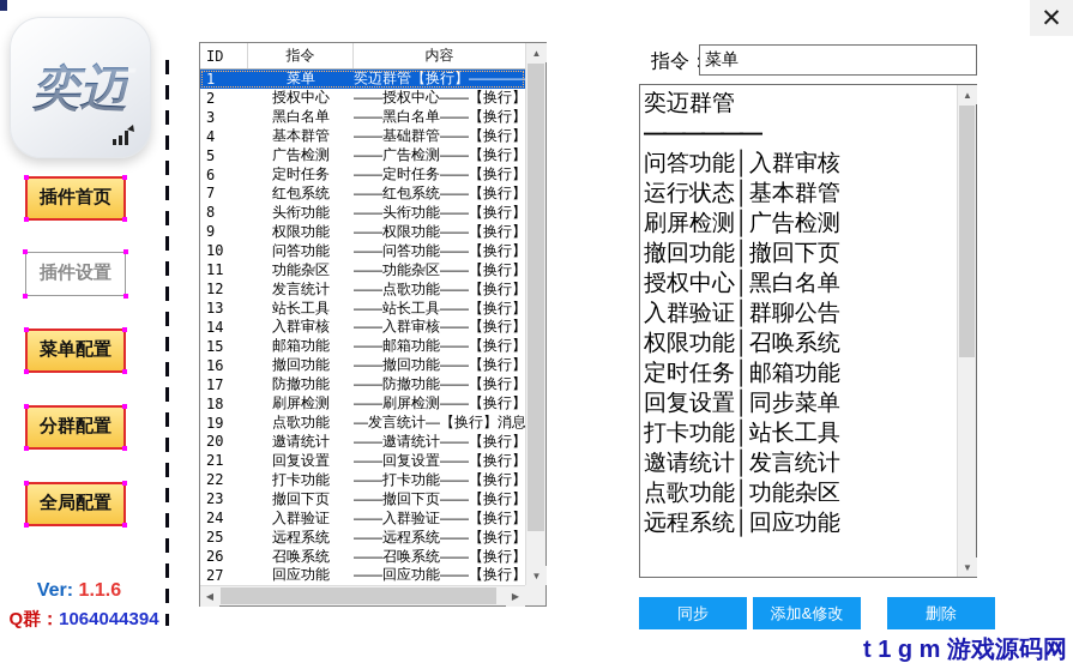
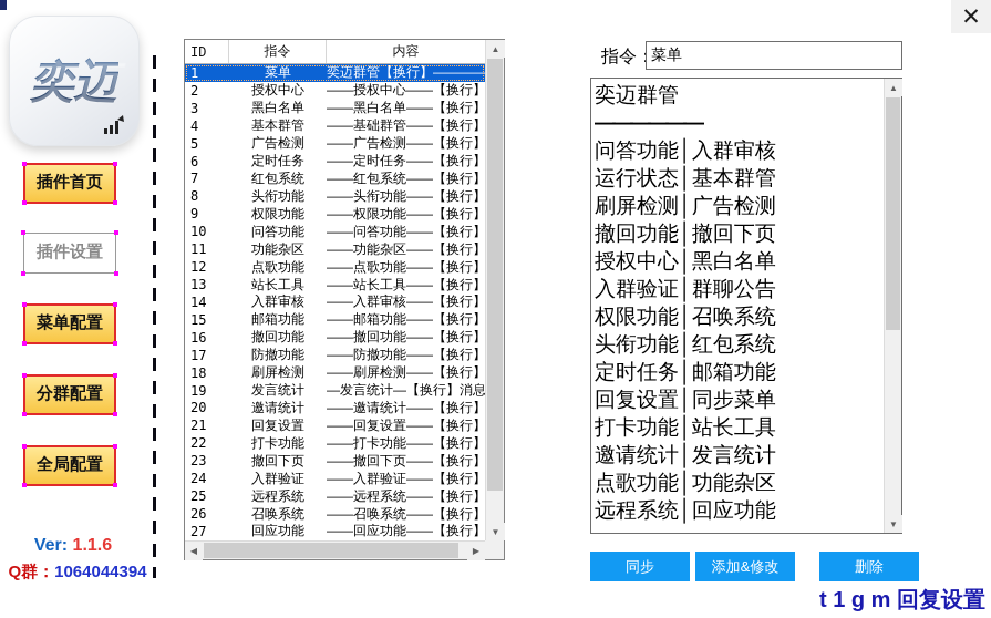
  ✕
  奕迈
  插件首页
  插件设置
  菜单配置
  分群配置
  全局配置
  Ver: 1.1.6
  Q群：1064044394
  ID
  指令
  内容
  1
  菜单
  奕迈群管【换行】————
  2
  授权中心
  ——授权中心——【换行】
  3
  黑白名单
  ——黑白名单——【换行】
  4
  基本群管
  ——基础群管——【换行】
  5
  广告检测
  ——广告检测——【换行】
  6
  定时任务
  ——定时任务——【换行】
  7
  红包系统
  ——红包系统——【换行】
  8
  头衔功能
  ——头衔功能——【换行】
  9
  权限功能
  ——权限功能——【换行】
  10
  问答功能
  ——问答功能——【换行】
  11
  功能杂区
  ——功能杂区——【换行】
  12
- 发言统计
+ 点歌功能
  ——点歌功能——【换行】
  13
  站长工具
  ——站长工具——【换行】
  14
  入群审核
  ——入群审核——【换行】
  15
  邮箱功能
  ——邮箱功能——【换行】
  16
  撤回功能
  ——撤回功能——【换行】
  17
  防撤功能
  ——防撤功能——【换行】
  18
  刷屏检测
  ——刷屏检测——【换行】
  19
- 点歌功能
+ 发言统计
  —发言统计—【换行】消息
  20
  邀请统计
  ——邀请统计——【换行】
  21
  回复设置
  ——回复设置——【换行】
  22
  打卡功能
  ——打卡功能——【换行】
  23
  撤回下页
  ——撤回下页——【换行】
  24
  入群验证
  ——入群验证——【换行】
  25
  远程系统
  ——远程系统——【换行】
  26
  召唤系统
  ——召唤系统——【换行】
  27
  回应功能
  ——回应功能——【换行】
  ▲
  ▼
  ◀
  ▶
  菜单
  奕迈群管
  ——————
  问答功能│入群审核
  运行状态│基本群管
  刷屏检测│广告检测
  撤回功能│撤回下页
  授权中心│黑白名单
  入群验证│群聊公告
  权限功能│召唤系统
+ 头衔功能│红包系统
  定时任务│邮箱功能
  回复设置│同步菜单
  打卡功能│站长工具
  邀请统计│发言统计
  点歌功能│功能杂区
  远程系统│回应功能
  ▲
  ▼
  同步
  添加&修改
  删除
- t 1 g m 游戏源码网
+ t 1 g m 回复设置
